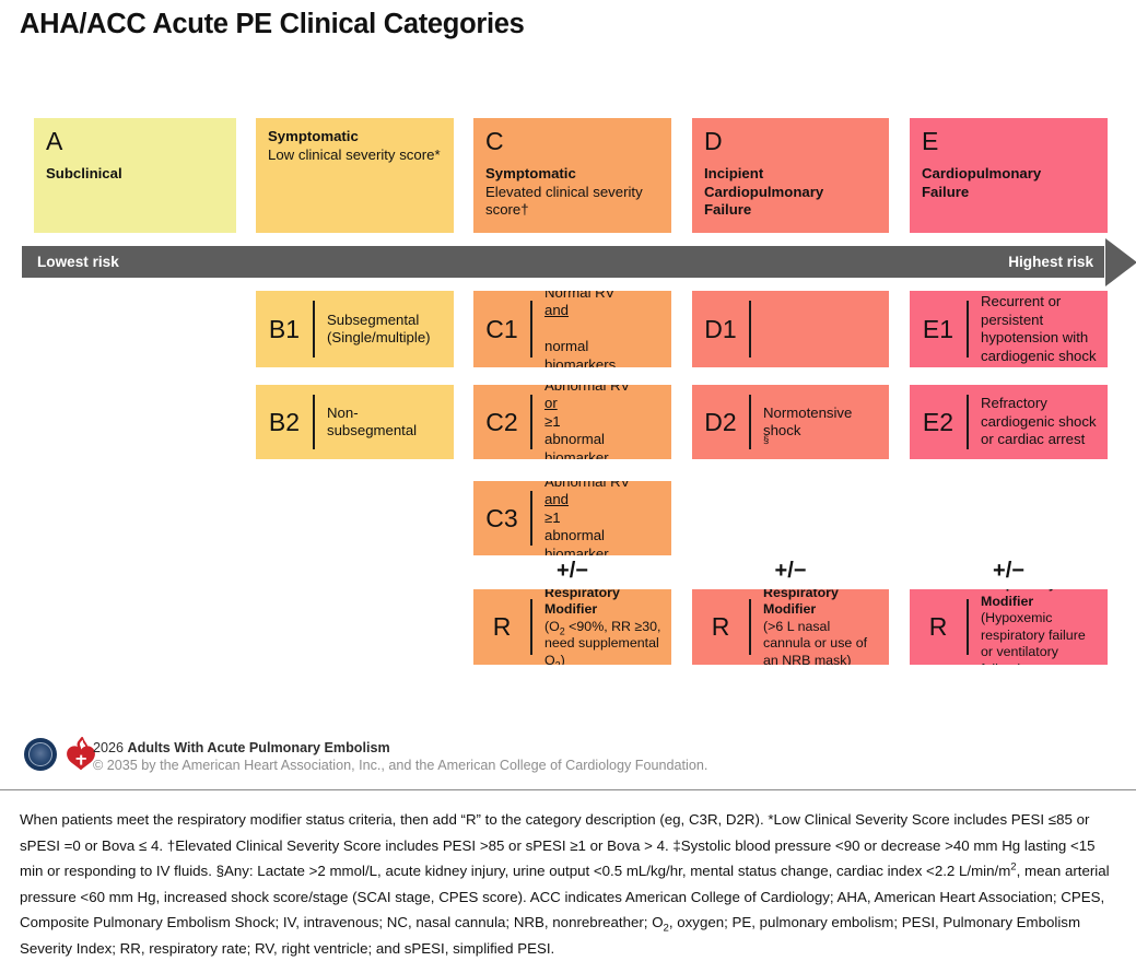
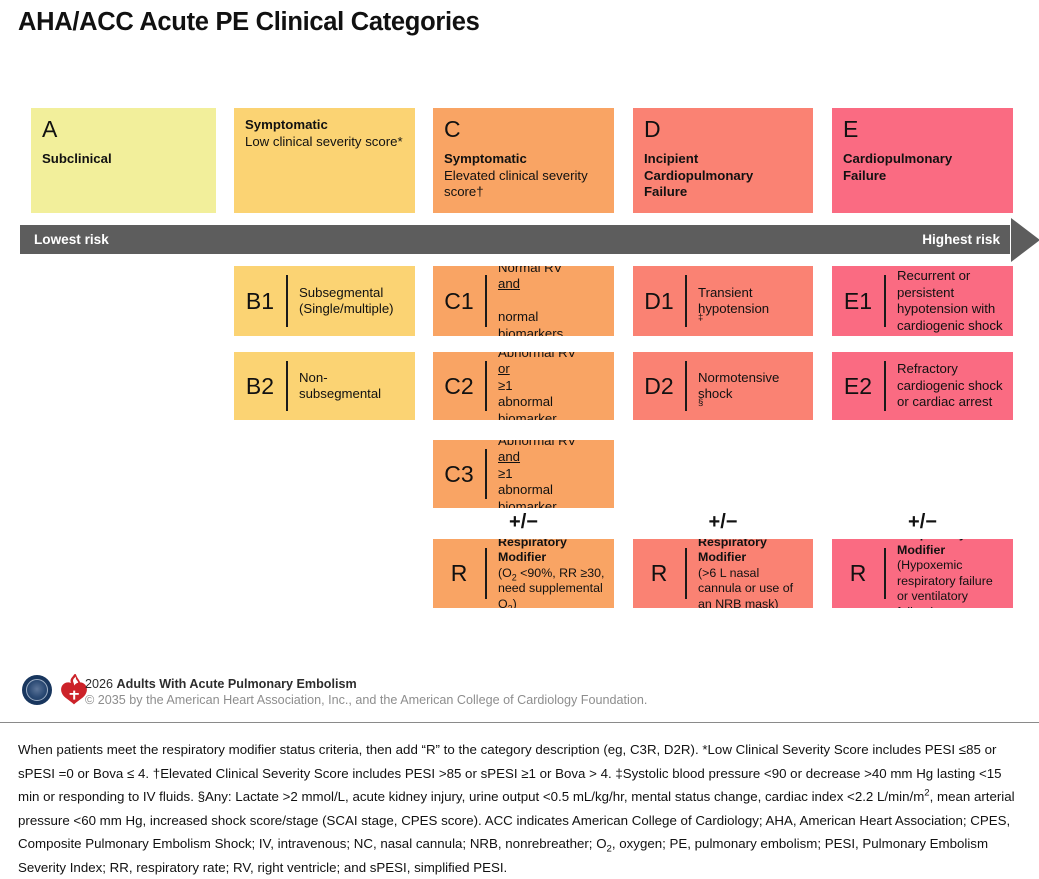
  AHA/ACC Acute PE Clinical Categories
  A
  Subclinical
  Symptomatic
  Low clinical severity score*
  C
  Symptomatic
  Elevated clinical severity score†
  D
  Incipient Cardiopulmonary Failure
  E
  Cardiopulmonary Failure
  Lowest risk
  Highest risk
  B1
  Subsegmental
  (Single/multiple)
  C1
  Normal RV
  and
  normal biomarkers
  D1
+ Transient
+ hypotension
+ ‡
  E1
  Recurrent or
  persistent
  hypotension with
  cardiogenic shock
  B2
  Non-subsegmental
  C2
  Abnormal RV
  or
  ≥1
  abnormal biomarker
  D2
  Normotensive
  shock
  §
  E2
  Refractory
  cardiogenic shock
  or cardiac arrest
  C3
  Abnormal RV
  and
  ≥1
  abnormal biomarker
  +/−
  +/−
  +/−
  R
  Respiratory Modifier
  (O2 <90%, RR ≥30, need supplemental O )
  R
  Respiratory Modifier
  (>6 L nasal cannula or use of an NRB mask)
  R
  (Hypoxemic respiratory failure or ventilatory
  2026 Adults With Acute Pulmonary Embolism
  © 2035 by the American Heart Association, Inc., and the American College of Cardiology Foundation.
  When patients meet the respiratory modifier status criteria, then add “R” to the category description (eg, C3R, D2R). *Low Clinical Severity Score includes PESI ≤85 or sPESI =0 or Bova ≤ 4. †Elevated Clinical Severity Score includes PESI >85 or sPESI ≥1 or Bova > 4. ‡Systolic blood pressure <90 or decrease >40 mm Hg lasting <15 min or responding to IV fluids. §Any: Lactate >2 mmol/L, acute kidney injury, urine output <0.5 mL/kg/hr, mental status change, cardiac index <2.2 L/min/m2, mean arterial pressure <60 mm Hg, increased shock score/stage (SCAI stage, CPES score). ACC indicates American College of Cardiology; AHA, American Heart Association; CPES, Composite Pulmonary Embolism Shock; IV, intravenous; NC, nasal cannula; NRB, nonrebreather; O2, oxygen; PE, pulmonary embolism; PESI, Pulmonary Embolism Severity Index; RR, respiratory rate; RV, right ventricle; and sPESI, simplified PESI.
